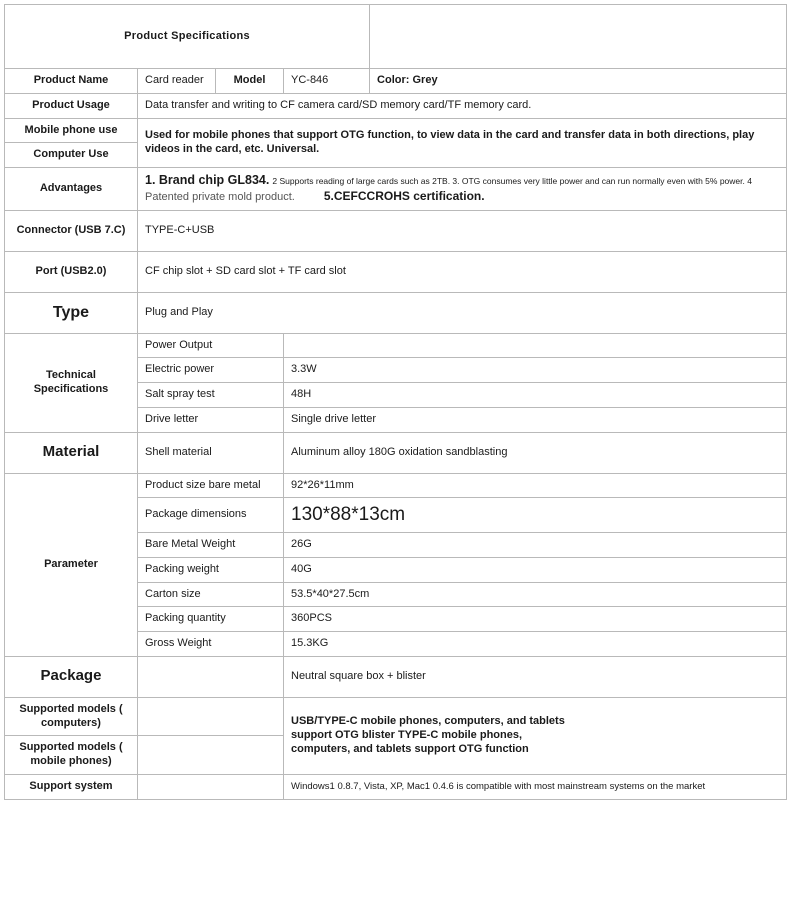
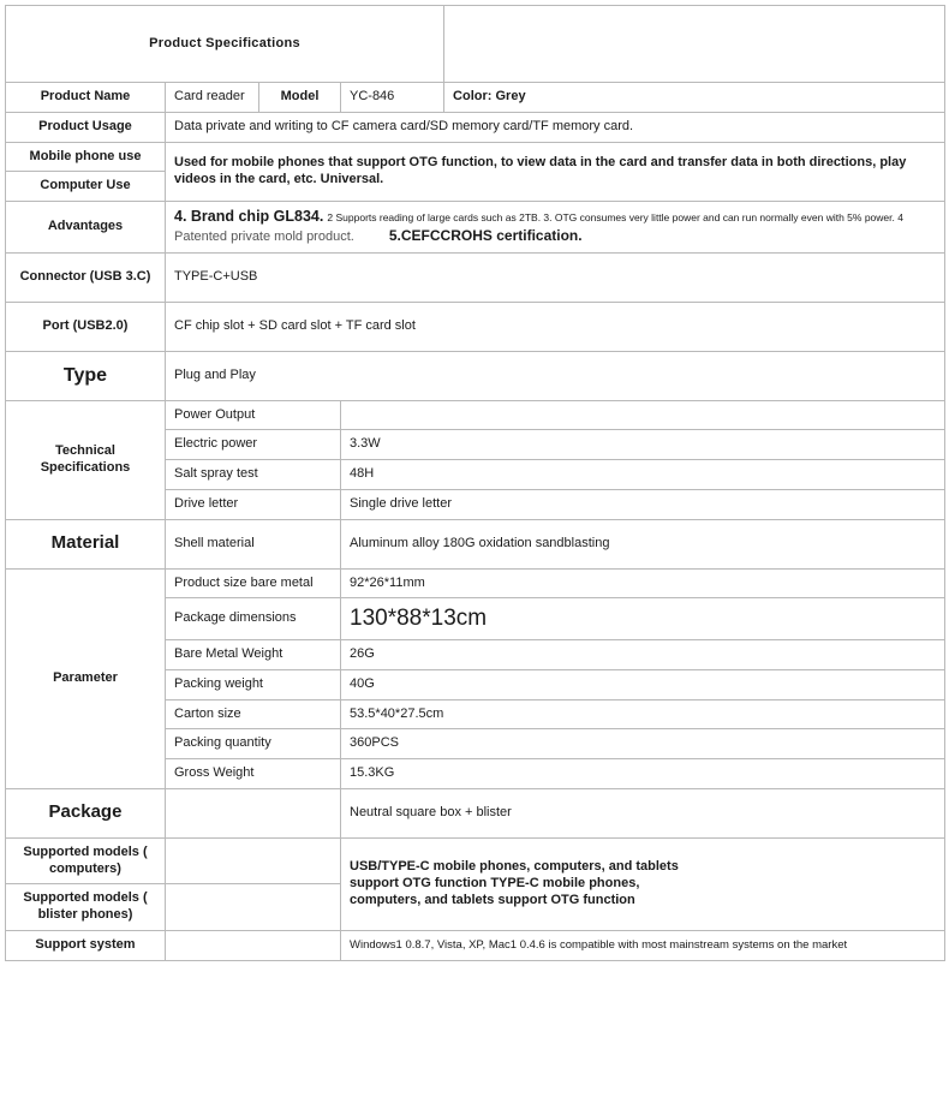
  Product Specifications
  Product Name	Card reader	Model	YC-846	Color: Grey
- Product Usage	Data transfer and writing to CF camera card/SD memory card/TF memory card.
+ Product Usage	Data private and writing to CF camera card/SD memory card/TF memory card.
  Mobile phone use	Used for mobile phones that support OTG function, to view data in the card and transfer data in both directions, play videos in the card, etc. Universal.
  Computer Use
- Advantages	1. Brand chip GL834. 2 Supports reading of large cards such as 2TB. 3. OTG consumes very little power and can run normally even with 5% power. 4 Patented private mold product. 5.CEFCCROHS certification.
+ Advantages	4. Brand chip GL834. 2 Supports reading of large cards such as 2TB. 3. OTG consumes very little power and can run normally even with 5% power. 4 Patented private mold product. 5.CEFCCROHS certification.
- Connector (USB 7.C)	TYPE-C+USB
+ Connector (USB 3.C)	TYPE-C+USB
  Port (USB2.0)	CF chip slot + SD card slot + TF card slot
  Type	Plug and Play
  Technical Specifications	Power Output
  Electric power	3.3W
  Salt spray test	48H
  Drive letter	Single drive letter
  Material	Shell material	Aluminum alloy 180G oxidation sandblasting
  Parameter	Product size bare metal	92*26*11mm
  Package dimensions	130*88*13cm
  Bare Metal Weight	26G
  Packing weight	40G
  Carton size	53.5*40*27.5cm
  Packing quantity	360PCS
  Gross Weight	15.3KG
  Package		Neutral square box + blister
- Supported models ( computers)		USB/TYPE-C mobile phones, computers, and tablets support OTG blister TYPE-C mobile phones, computers, and tablets support OTG function
+ Supported models ( computers)		USB/TYPE-C mobile phones, computers, and tablets support OTG function TYPE-C mobile phones, computers, and tablets support OTG function
- Supported models ( mobile phones)
+ Supported models ( blister phones)
  Support system		Windows1 0.8.7, Vista, XP, Mac1 0.4.6 is compatible with most mainstream systems on the market
